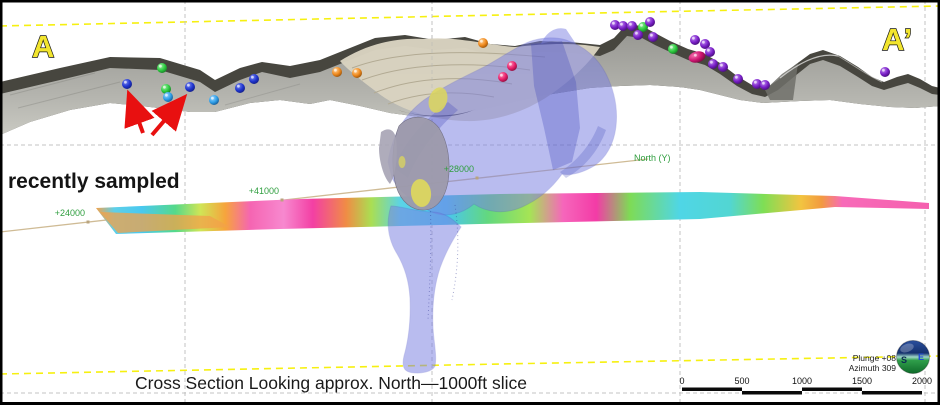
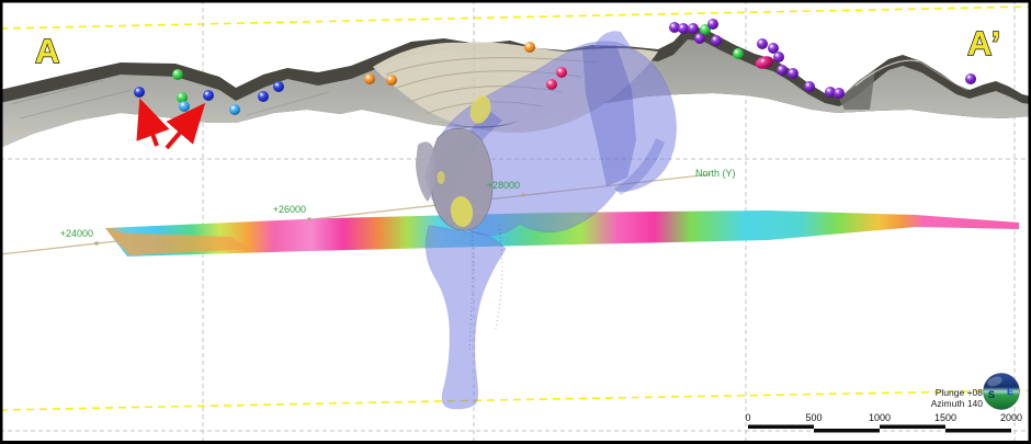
  +24000
- +41000
+ +26000
  +28000
  North (Y)
- recently sampled
  A
  A’
- Cross Section Looking approx. North—1000ft slice
  Plunge +08
- Azimuth 309
+ Azimuth 140
  S
  E
  0
  500
  1000
  1500
  2000
